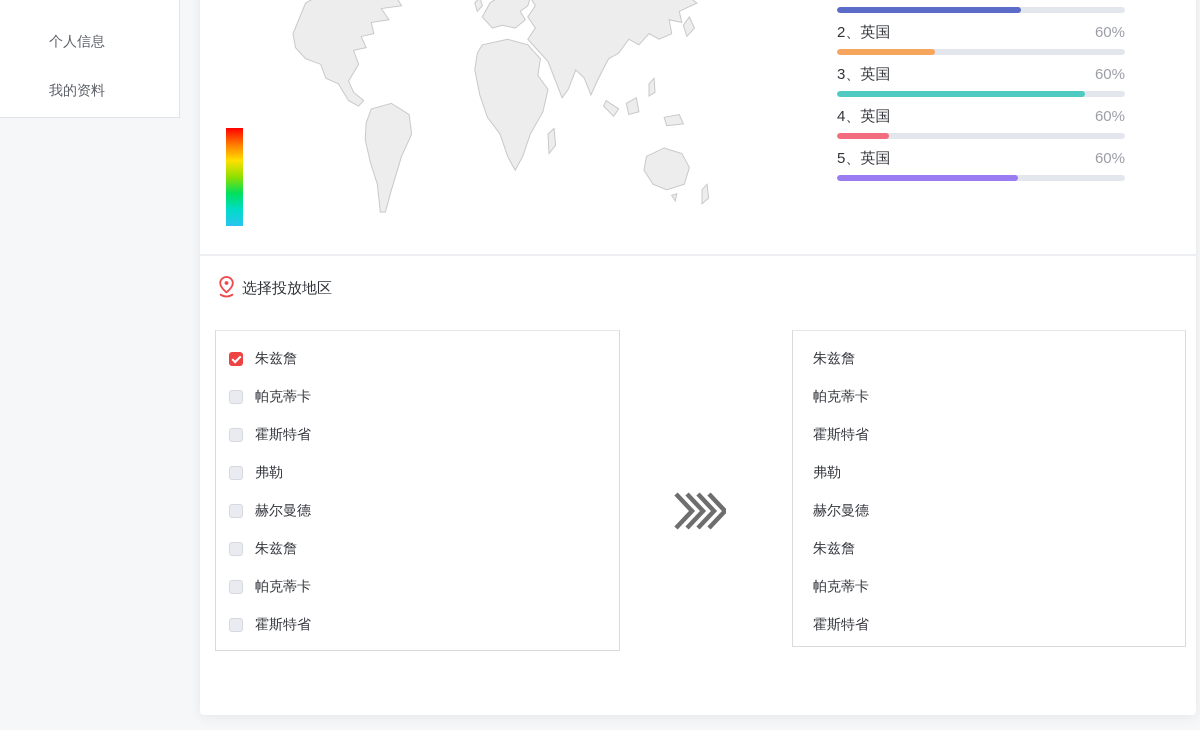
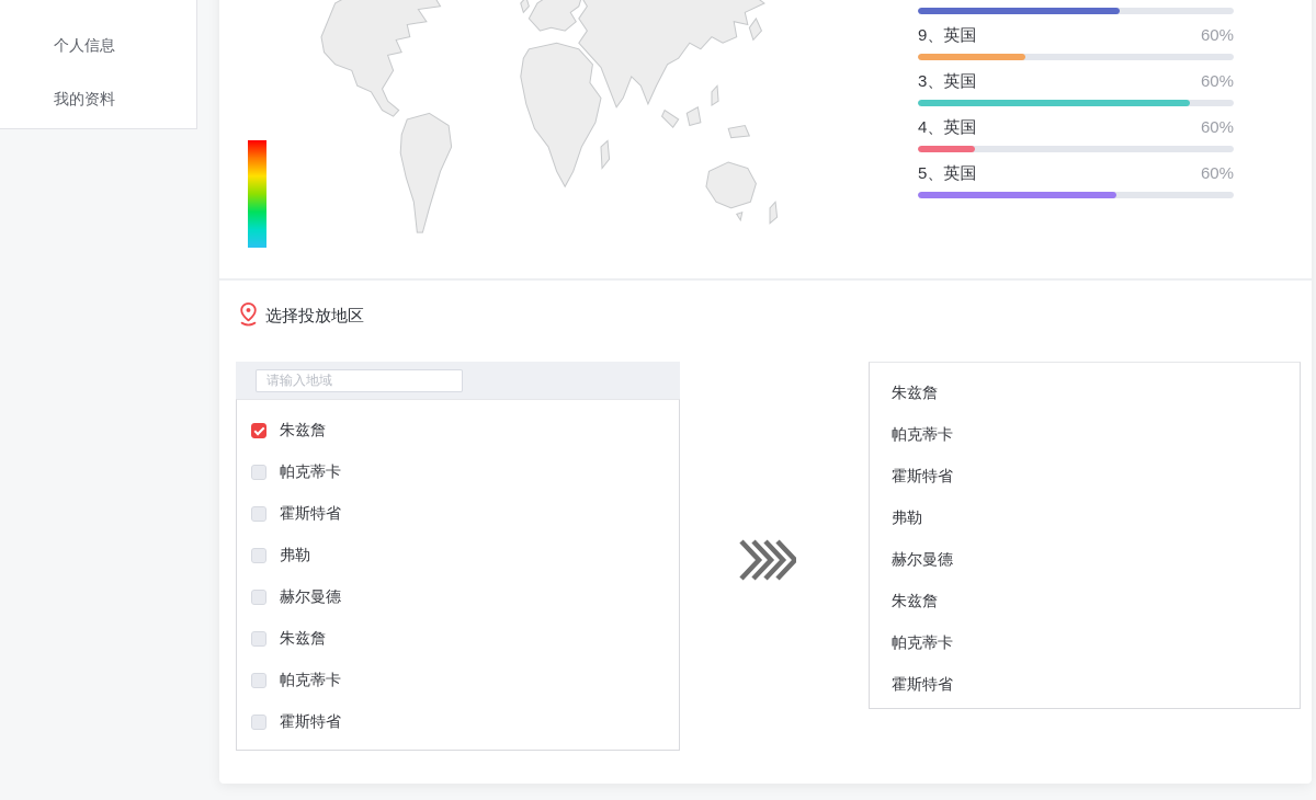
  个人信息
  我的资料
- 2、英国
+ 9、英国
  60%
  3、英国
  60%
  4、英国
  60%
  5、英国
  60%
  选择投放地区
+ 请输入地域
  朱兹詹
  帕克蒂卡
  霍斯特省
  弗勒
  赫尔曼德
  朱兹詹
  帕克蒂卡
  霍斯特省
  朱兹詹
  帕克蒂卡
  霍斯特省
  弗勒
  赫尔曼德
  朱兹詹
  帕克蒂卡
  霍斯特省
